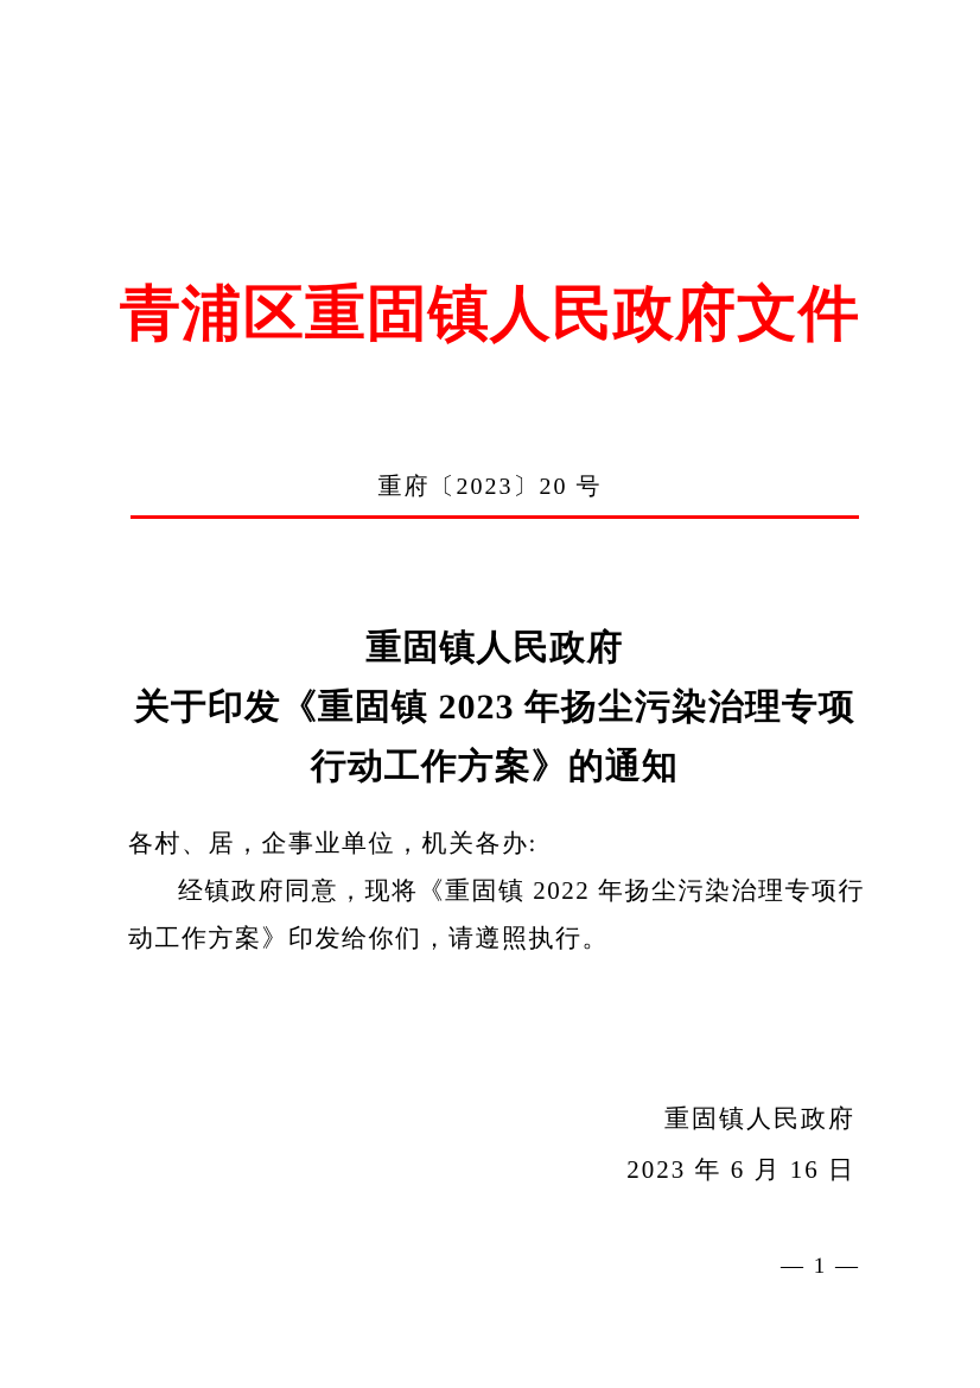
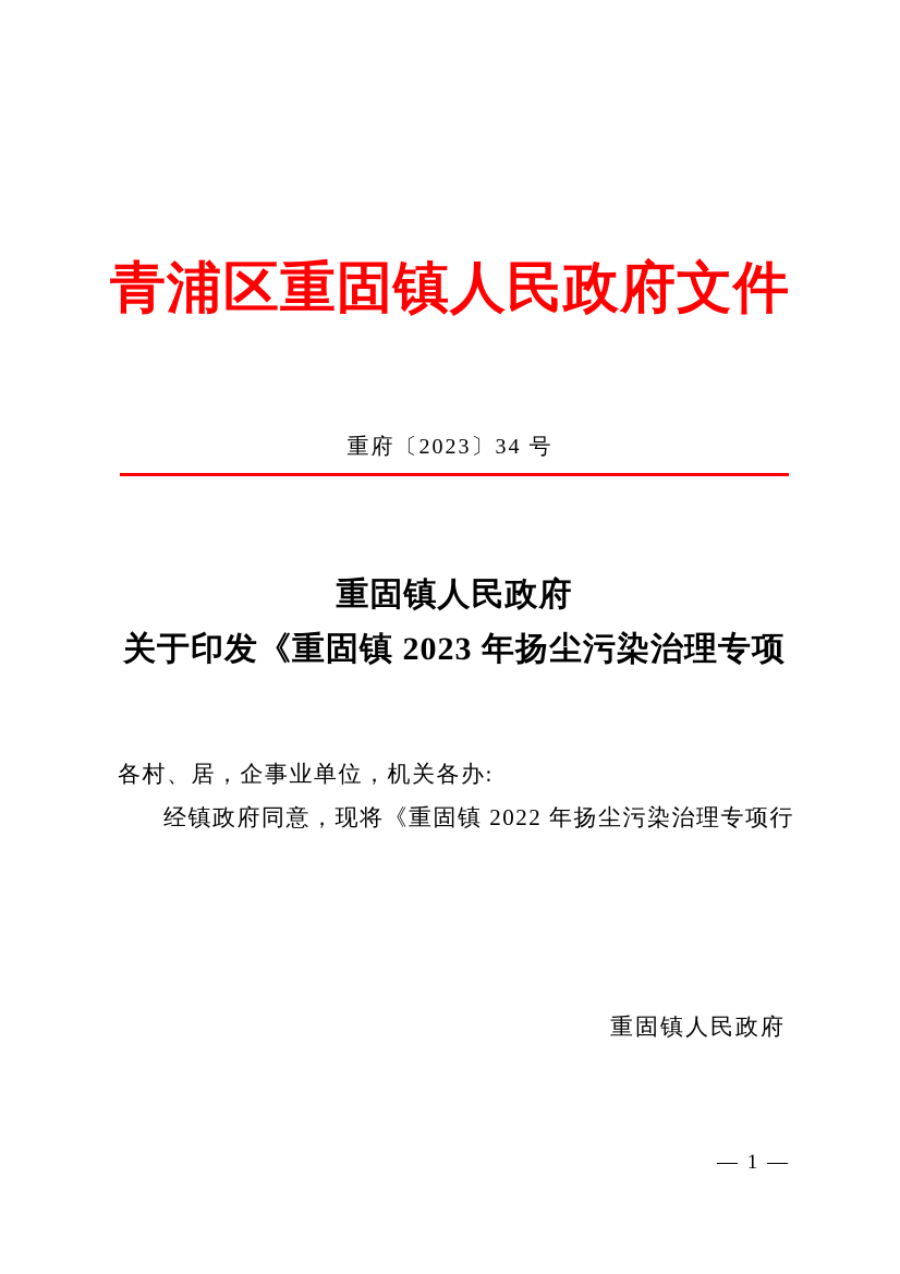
  青浦区重固镇人民政府文件
- 重府〔2023〕20 号
+ 重府〔2023〕34 号
  重固镇人民政府
  关于印发《重固镇 2023 年扬尘污染治理专项
- 行动工作方案》的通知
  各村、居，企事业单位，机关各办:
  经镇政府同意，现将《重固镇 2022 年扬尘污染治理专项行
- 动工作方案》印发给你们，请遵照执行。
  重固镇人民政府
- 2023 年 6 月 16 日
  — 1 —
